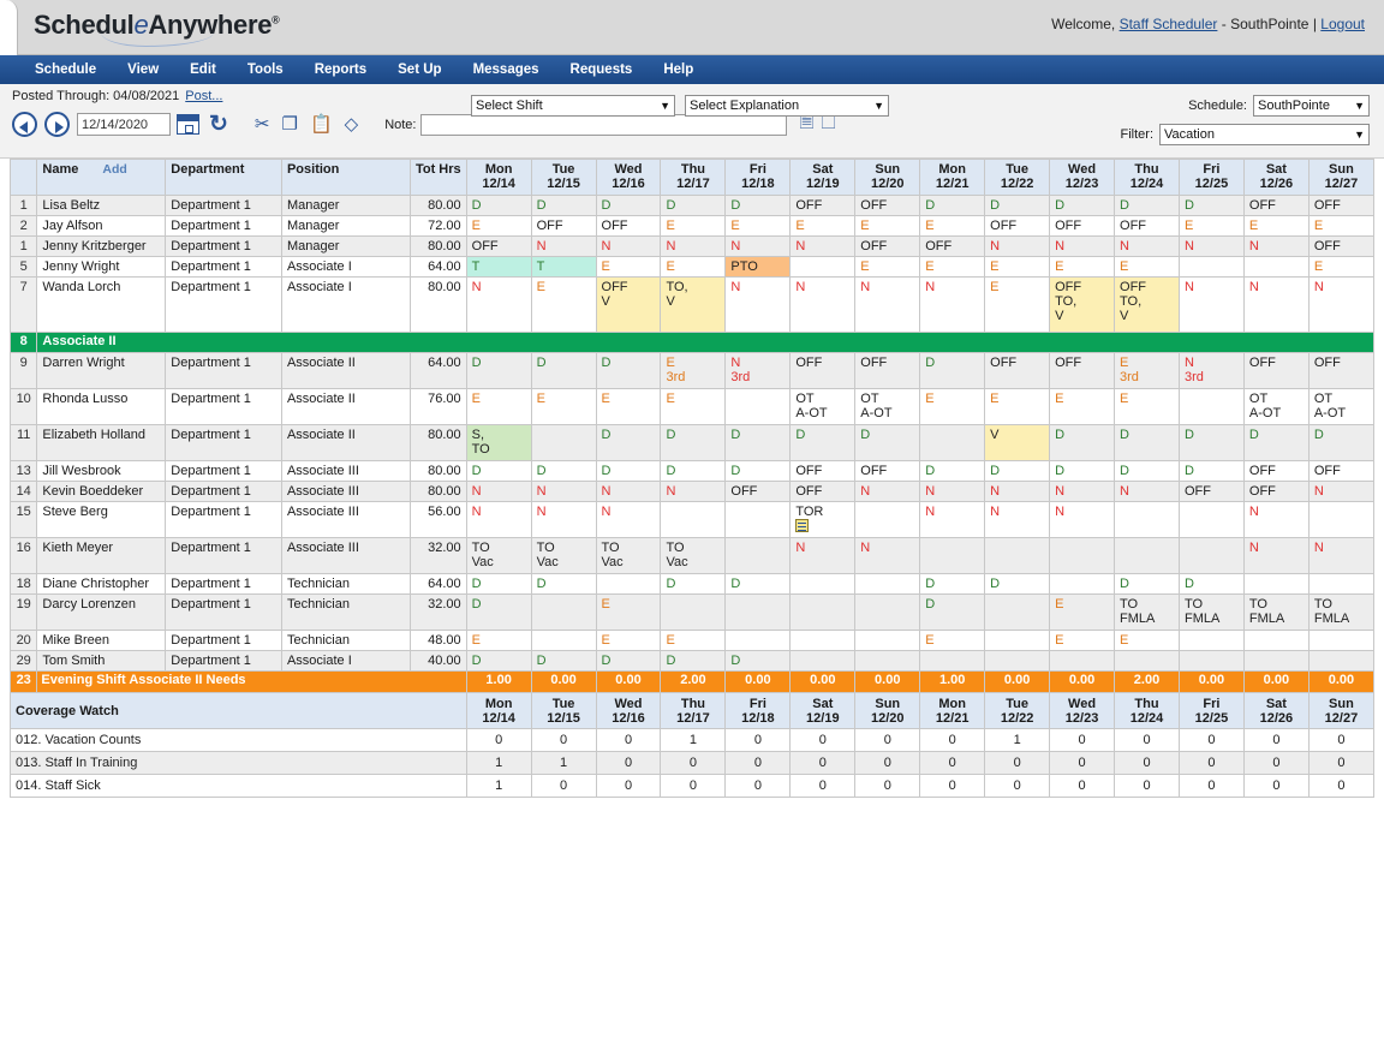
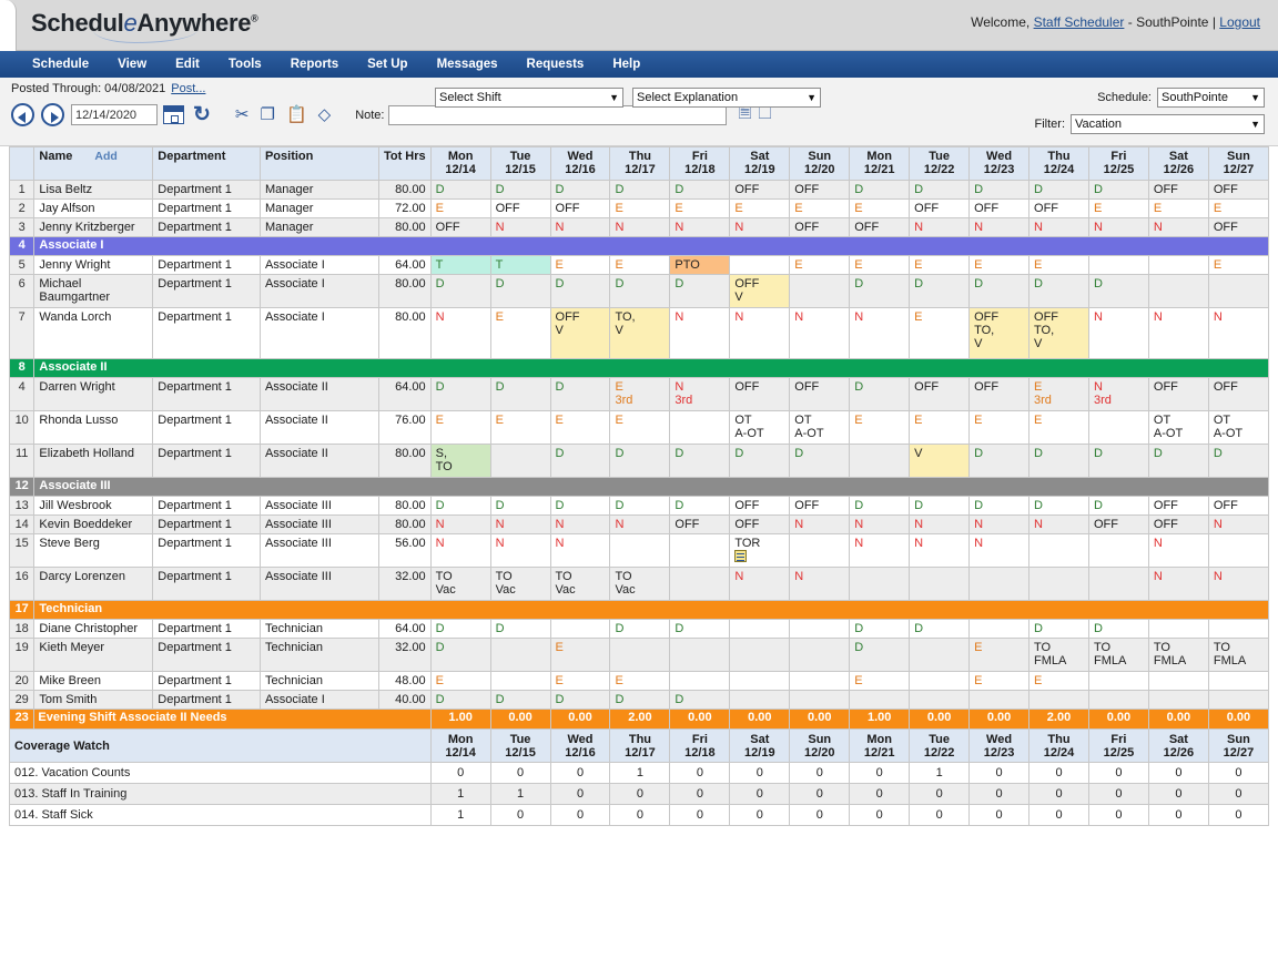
  ScheduleAnywhere®
  Welcome, Staff Scheduler - SouthPointe | Logout
  Schedule
  View
  Edit
  Tools
  Reports
  Set Up
  Messages
  Requests
  Help
  Posted Through: 04/08/2021 Post...
  12/14/2020
  ↻
  ✂
  ❐
  📋
  ◇
  Note:
  🗎
  🗋
  Select Shift
  ▼
  Select Explanation
  ▼
  Schedule:
  SouthPointe
  ▼
  Filter:
  Vacation
  ▼
  	Name Add	Department	Position	Tot Hrs	Mon12/14	Tue12/15	Wed12/16	Thu12/17	Fri12/18	Sat12/19	Sun12/20	Mon12/21	Tue12/22	Wed12/23	Thu12/24	Fri12/25	Sat12/26	Sun12/27
  1	Lisa Beltz	Department 1	Manager	80.00	D	D	D	D	D	OFF	OFF	D	D	D	D	D	OFF	OFF
  2	Jay Alfson	Department 1	Manager	72.00	E	OFF	OFF	E	E	E	E	E	OFF	OFF	OFF	E	E	E
- 1	Jenny Kritzberger	Department 1	Manager	80.00	OFF	N	N	N	N	N	OFF	OFF	N	N	N	N	N	OFF
+ 3	Jenny Kritzberger	Department 1	Manager	80.00	OFF	N	N	N	N	N	OFF	OFF	N	N	N	N	N	OFF
+ 4	Associate I
  5	Jenny Wright	Department 1	Associate I	64.00	T	T	E	E	PTO		E	E	E	E	E			E
+ 6	Michael Baumgartner	Department 1	Associate I	80.00	D	D	D	D	D	OFFV		D	D	D	D	D
  7	Wanda Lorch	Department 1	Associate I	80.00	N	E	OFFV	TO,V	N	N	N	N	E	OFFTO,V	OFFTO,V	N	N	N
  8	Associate II
- 9	Darren Wright	Department 1	Associate II	64.00	D	D	D	E3rd	N3rd	OFF	OFF	D	OFF	OFF	E3rd	N3rd	OFF	OFF
+ 4	Darren Wright	Department 1	Associate II	64.00	D	D	D	E3rd	N3rd	OFF	OFF	D	OFF	OFF	E3rd	N3rd	OFF	OFF
  10	Rhonda Lusso	Department 1	Associate II	76.00	E	E	E	E		OTA-OT	OTA-OT	E	E	E	E		OTA-OT	OTA-OT
  11	Elizabeth Holland	Department 1	Associate II	80.00	S,TO		D	D	D	D	D		V	D	D	D	D	D
+ 12	Associate III
  13	Jill Wesbrook	Department 1	Associate III	80.00	D	D	D	D	D	OFF	OFF	D	D	D	D	D	OFF	OFF
  14	Kevin Boeddeker	Department 1	Associate III	80.00	N	N	N	N	OFF	OFF	N	N	N	N	N	OFF	OFF	N
  15	Steve Berg	Department 1	Associate III	56.00	N	N	N			TOR		N	N	N			N
- 16	Kieth Meyer	Department 1	Associate III	32.00	TOVac	TOVac	TOVac	TOVac		N	N						N	N
+ 16	Darcy Lorenzen	Department 1	Associate III	32.00	TOVac	TOVac	TOVac	TOVac		N	N						N	N
+ 17	Technician
  18	Diane Christopher	Department 1	Technician	64.00	D	D		D	D			D	D		D	D
- 19	Darcy Lorenzen	Department 1	Technician	32.00	D		E					D		E	TOFMLA	TOFMLA	TOFMLA	TOFMLA
+ 19	Kieth Meyer	Department 1	Technician	32.00	D		E					D		E	TOFMLA	TOFMLA	TOFMLA	TOFMLA
  20	Mike Breen	Department 1	Technician	48.00	E		E	E				E		E	E
  29	Tom Smith	Department 1	Associate I	40.00	D	D	D	D	D
  23	Evening Shift Associate II Needs	1.00	0.00	0.00	2.00	0.00	0.00	0.00	1.00	0.00	0.00	2.00	0.00	0.00	0.00
  Coverage Watch	Mon12/14	Tue12/15	Wed12/16	Thu12/17	Fri12/18	Sat12/19	Sun12/20	Mon12/21	Tue12/22	Wed12/23	Thu12/24	Fri12/25	Sat12/26	Sun12/27
  012. Vacation Counts	0	0	0	1	0	0	0	0	1	0	0	0	0	0
  013. Staff In Training	1	1	0	0	0	0	0	0	0	0	0	0	0	0
  014. Staff Sick	1	0	0	0	0	0	0	0	0	0	0	0	0	0
